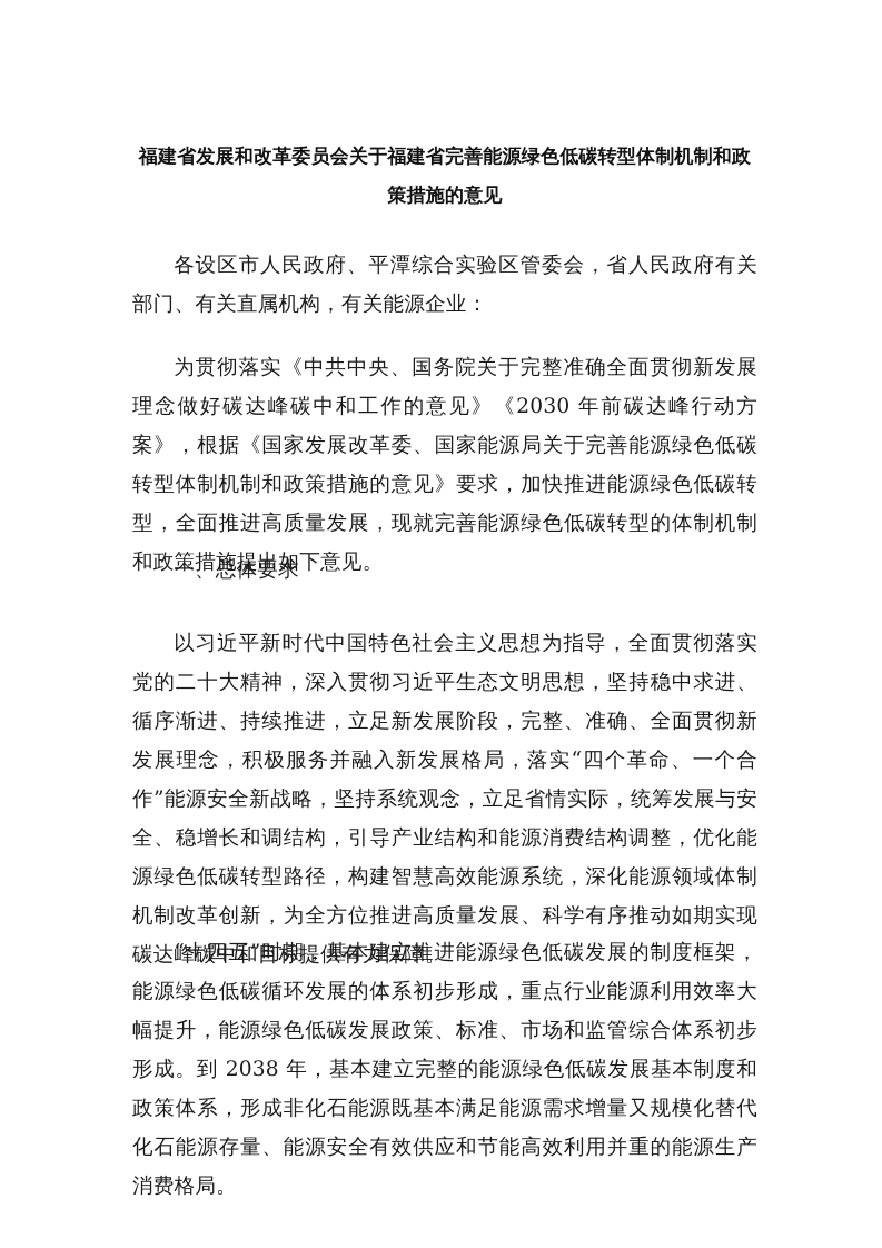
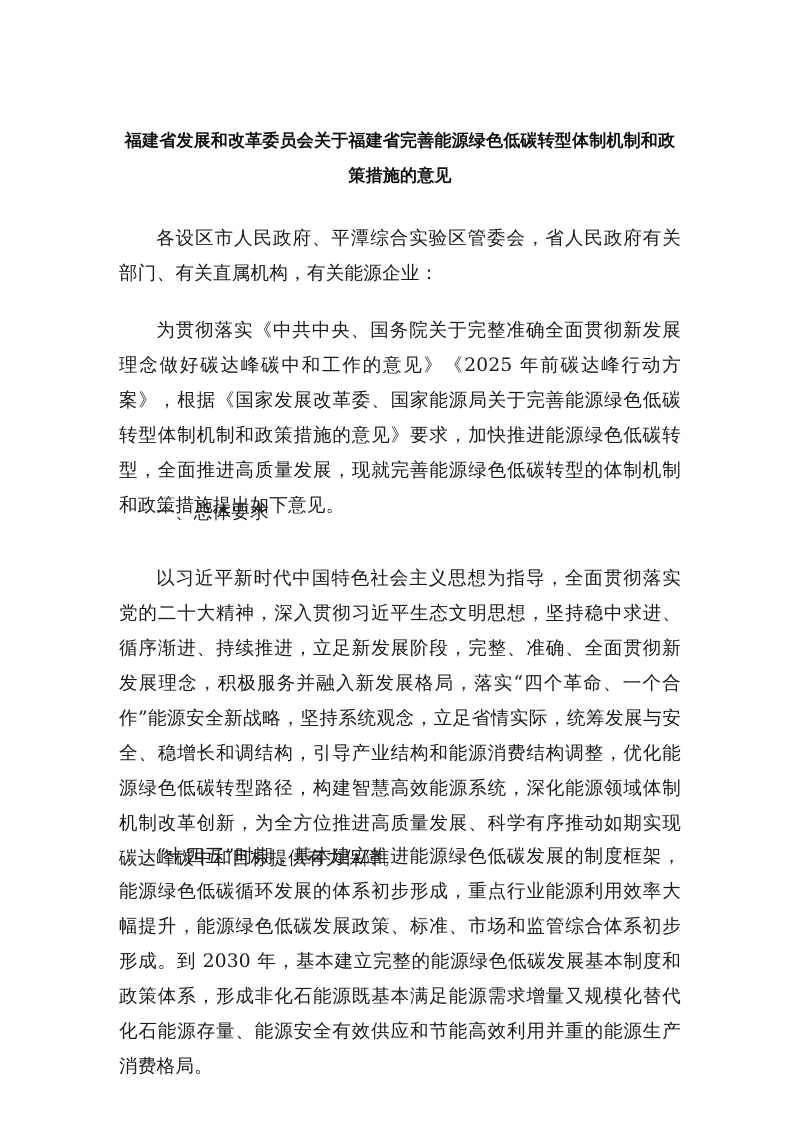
  福建省发展和改革委员会关于福建省完善能源绿色低碳转型体制机制和政
  策措施的意见
  各设区市人民政府、平潭综合实验区管委会，省人民政府有关部门、有关直属机构，有关能源企业：
- 为贯彻落实《中共中央、国务院关于完整准确全面贯彻新发展理念做好碳达峰碳中和工作的意见》《2030 年前碳达峰行动方案》，根据《国家发展改革委、国家能源局关于完善能源绿色低碳转型体制机制和政策措施的意见》要求，加快推进能源绿色低碳转型，全面推进高质量发展，现就完善能源绿色低碳转型的体制机制和政策措施提出如下意见。
+ 为贯彻落实《中共中央、国务院关于完整准确全面贯彻新发展理念做好碳达峰碳中和工作的意见》《2025 年前碳达峰行动方案》，根据《国家发展改革委、国家能源局关于完善能源绿色低碳转型体制机制和政策措施的意见》要求，加快推进能源绿色低碳转型，全面推进高质量发展，现就完善能源绿色低碳转型的体制机制和政策措施提出如下意见。
  一、总体要求
  以习近平新时代中国特色社会主义思想为指导，全面贯彻落实党的二十大精神，深入贯彻习近平生态文明思想，坚持稳中求进、循序渐进、持续推进，立足新发展阶段，完整、准确、全面贯彻新发展理念，积极服务并融入新发展格局，落实“四个革命、一个合作”能源安全新战略，坚持系统观念，立足省情实际，统筹发展与安全、稳增长和调结构，引导产业结构和能源消费结构调整，优化能源绿色低碳转型路径，构建智慧高效能源系统，深化能源领域体制机制改革创新，为全方位推进高质量发展、科学有序推动如期实现碳达峰碳中和目标提供有力保障。
- “十四五”时期，基本建立推进能源绿色低碳发展的制度框架，能源绿色低碳循环发展的体系初步形成，重点行业能源利用效率大幅提升，能源绿色低碳发展政策、标准、市场和监管综合体系初步形成。到 2038 年，基本建立完整的能源绿色低碳发展基本制度和政策体系，形成非化石能源既基本满足能源需求增量又规模化替代化石能源存量、能源安全有效供应和节能高效利用并重的能源生产消费格局。
+ “十四五”时期，基本建立推进能源绿色低碳发展的制度框架，能源绿色低碳循环发展的体系初步形成，重点行业能源利用效率大幅提升，能源绿色低碳发展政策、标准、市场和监管综合体系初步形成。到 2030 年，基本建立完整的能源绿色低碳发展基本制度和政策体系，形成非化石能源既基本满足能源需求增量又规模化替代化石能源存量、能源安全有效供应和节能高效利用并重的能源生产消费格局。
